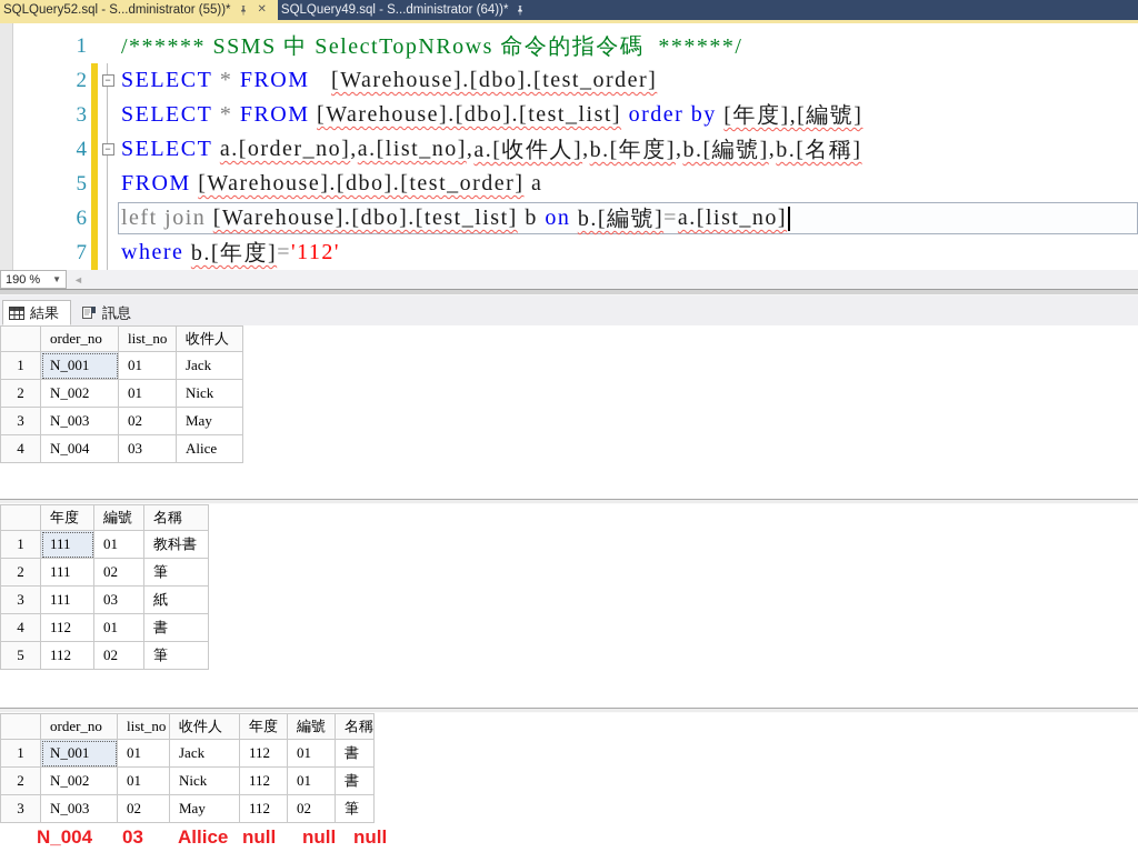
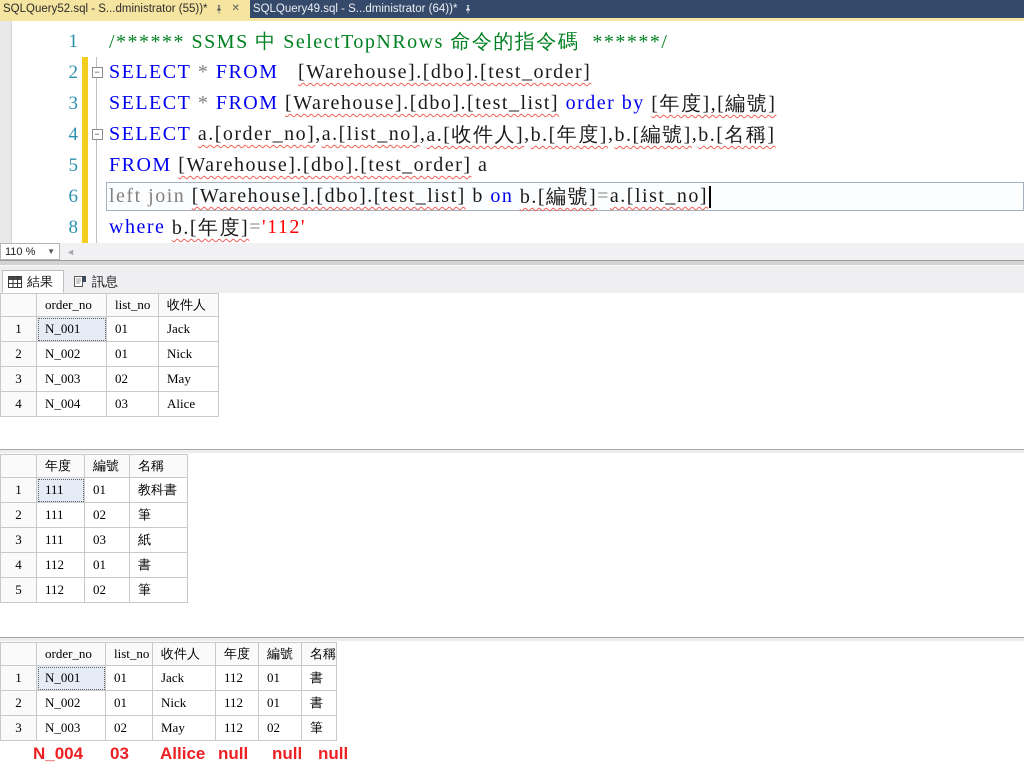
  SQLQuery52.sql - S...dministrator (55))*
  ✕
  SQLQuery49.sql - S...dministrator (64))*
  1
  /****** SSMS 中 SelectTopNRows 命令的指令碼 ******/
  2
  −
  SELECT
  *
  FROM
  [Warehouse].[dbo].[test_order]
  3
  SELECT
  *
  FROM
  [Warehouse].[dbo].[test_list]
  order by
  [年度],[編號]
  4
  −
  SELECT
  a.[order_no]
  ,
  a.[list_no]
  ,
  a.[收件人]
  ,
  b.[年度]
  ,
  b.[編號]
  ,
  b.[名稱]
  5
  FROM
  [Warehouse].[dbo].[test_order]
  a
  6
  left join
  [Warehouse].[dbo].[test_list]
  b
  on
  b.[編號]
  =
  a.[list_no]
- 7
+ 8
  where
  b.[年度]
  =
  '112'
- 190 %
+ 110 %
  ▼
  ◄
  結果
  訊息
  	order_no	list_no	收件人
  1	N_001	01	Jack
  2	N_002	01	Nick
  3	N_003	02	May
  4	N_004	03	Alice
  	年度	編號	名稱
  1	111	01	教科書
  2	111	02	筆
  3	111	03	紙
  4	112	01	書
  5	112	02	筆
  	order_no	list_no	收件人	年度	編號	名稱
  1	N_001	01	Jack	112	01	書
  2	N_002	01	Nick	112	01	書
  3	N_003	02	May	112	02	筆
  N_004
  03
  Allice
  null
  null
  null
